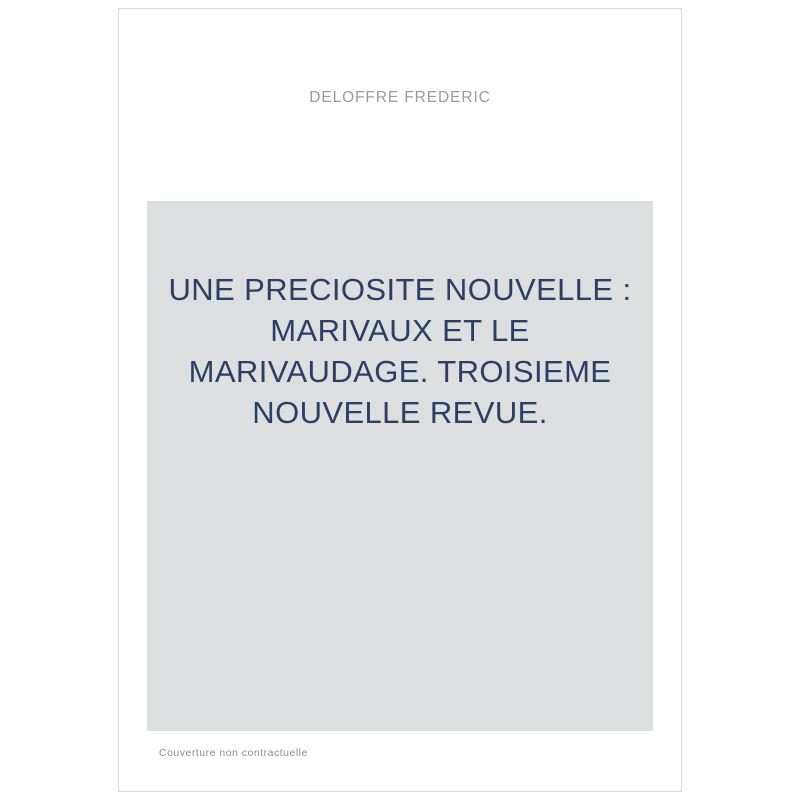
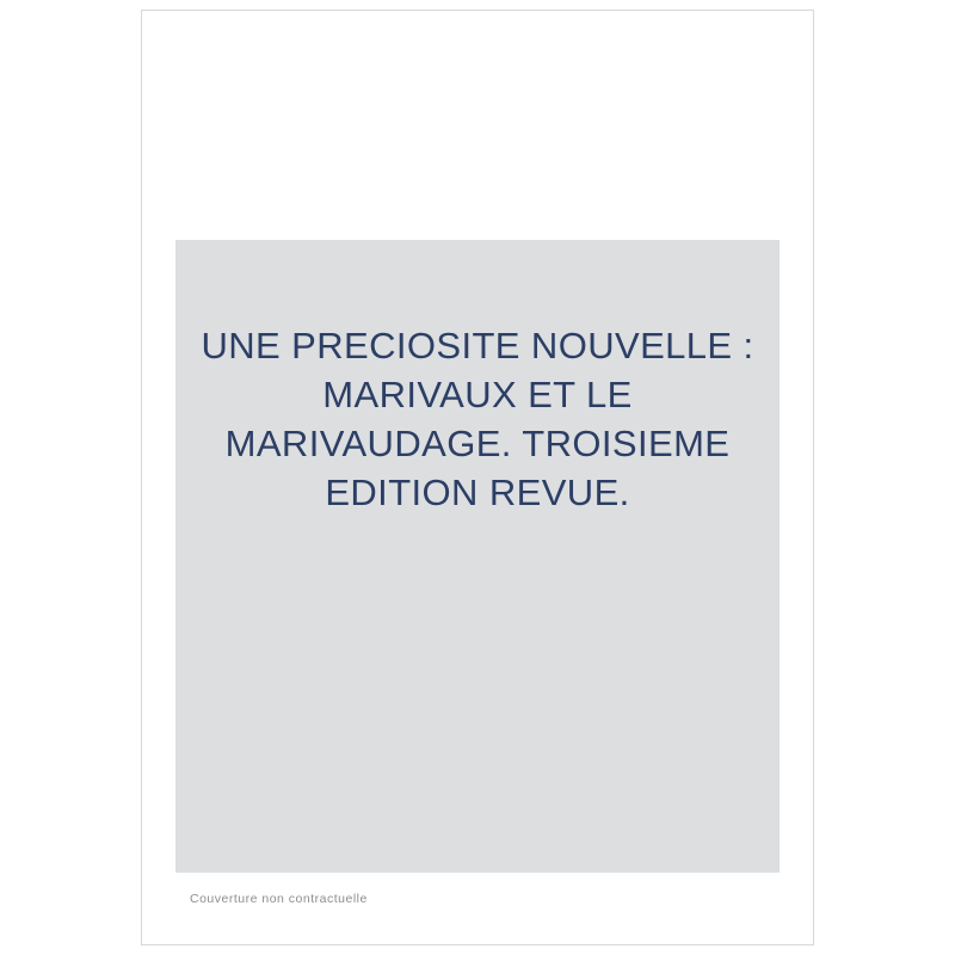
- DELOFFRE FREDERIC
- UNE PRECIOSITE NOUVELLE : MARIVAUX ET LE MARIVAUDAGE. TROISIEME NOUVELLE REVUE.
+ UNE PRECIOSITE NOUVELLE : MARIVAUX ET LE MARIVAUDAGE. TROISIEME EDITION REVUE.
  Couverture non contractuelle
